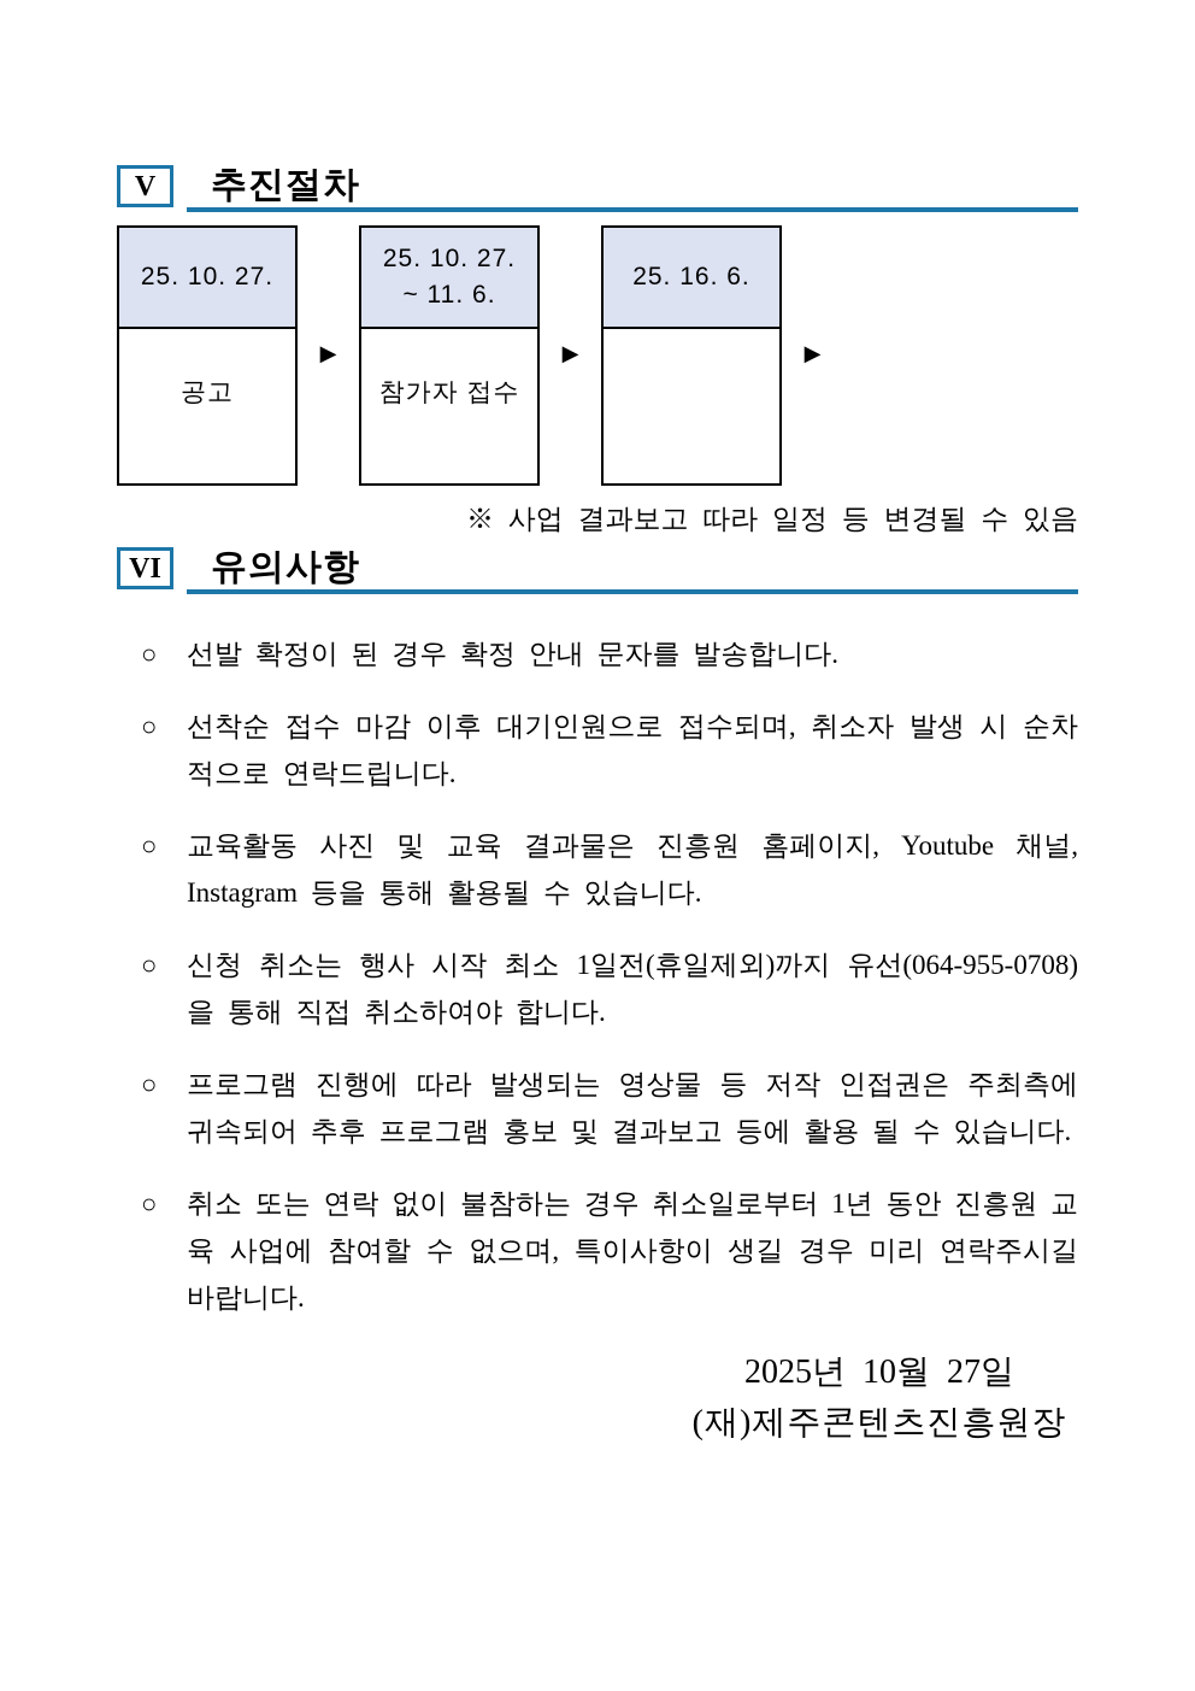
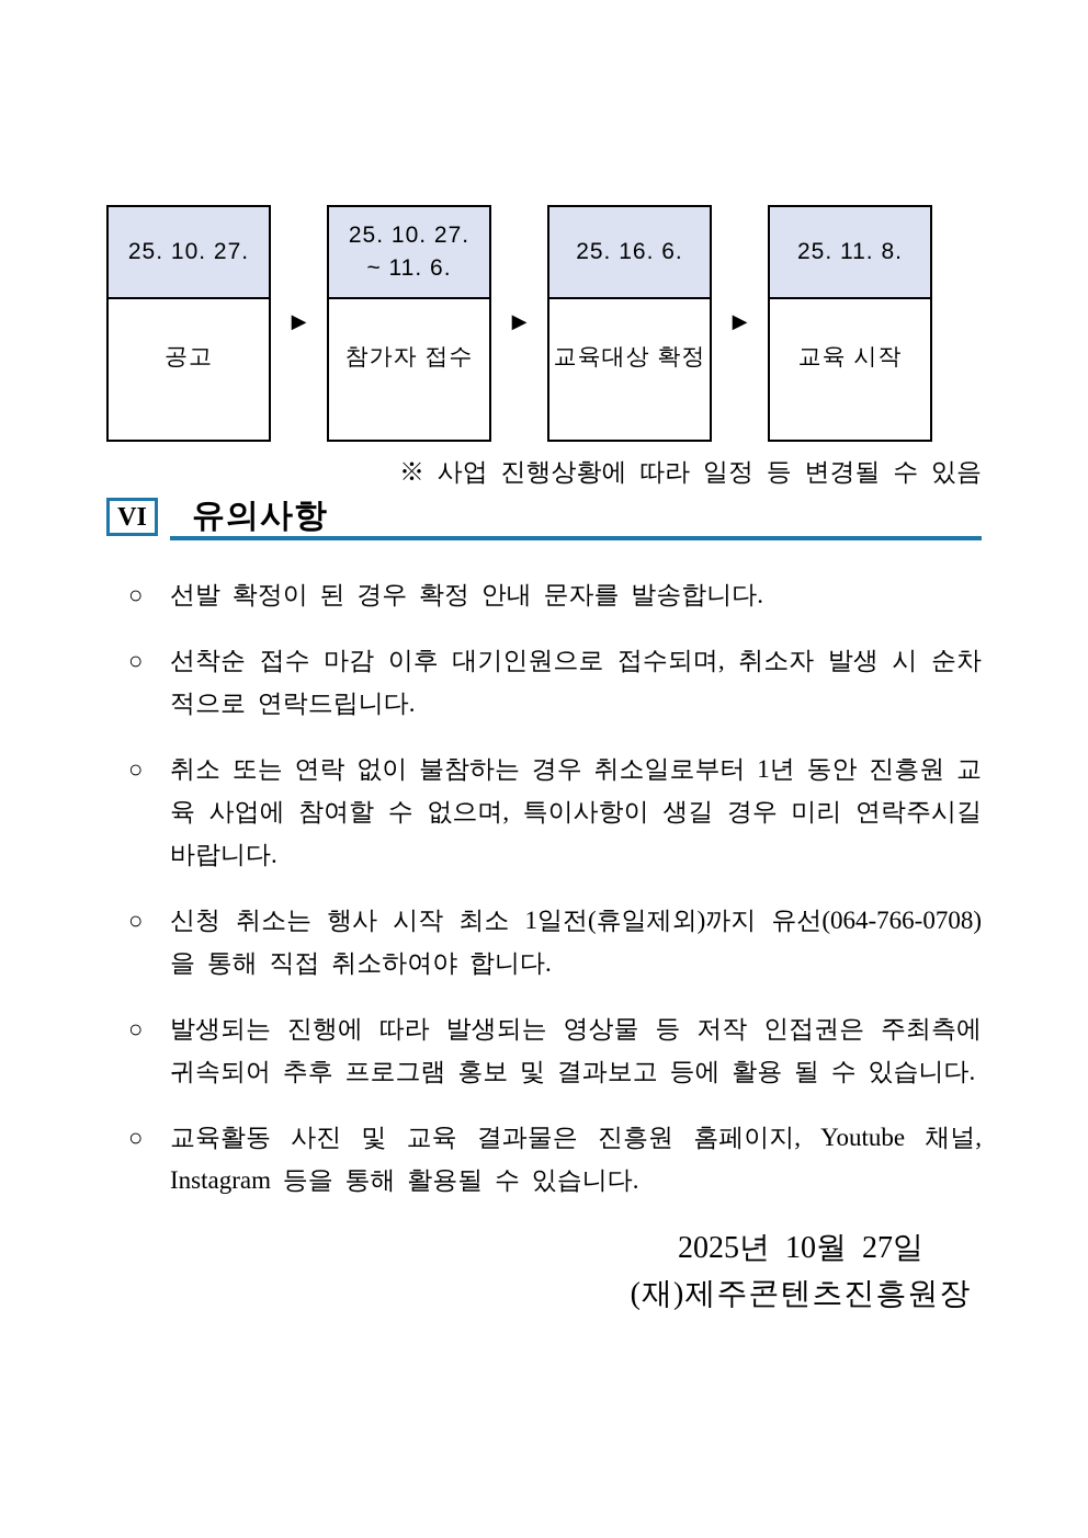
- V
- 추진절차
  25. 10. 27.
  공고
  ▶
  25. 10. 27.
  ~ 11. 6.
  참가자 접수
  ▶
  25. 16. 6.
+ 교육대상 확정
  ▶
+ 25. 11. 8.
+ 교육 시작
- ※ 사업 결과보고 따라 일정 등 변경될 수 있음
+ ※ 사업 진행상황에 따라 일정 등 변경될 수 있음
  VI
  유의사항
  ○
  선발 확정이 된 경우 확정 안내 문자를 발송합니다.
  ○
  선착순 접수 마감 이후 대기인원으로 접수되며, 취소자 발생 시 순차적으로 연락드립니다.
  ○
- 교육활동 사진 및 교육 결과물은 진흥원 홈페이지, Youtube 채널, Instagram 등을 통해 활용될 수 있습니다.
+ 취소 또는 연락 없이 불참하는 경우 취소일로부터 1년 동안 진흥원 교육 사업에 참여할 수 없으며, 특이사항이 생길 경우 미리 연락주시길 바랍니다.
  ○
- 신청 취소는 행사 시작 최소 1일전(휴일제외)까지 유선(064-955-0708)을 통해 직접 취소하여야 합니다.
+ 신청 취소는 행사 시작 최소 1일전(휴일제외)까지 유선(064-766-0708)을 통해 직접 취소하여야 합니다.
  ○
- 프로그램 진행에 따라 발생되는 영상물 등 저작 인접권은 주최측에 귀속되어 추후 프로그램 홍보 및 결과보고 등에 활용 될 수 있습니다.
+ 발생되는 진행에 따라 발생되는 영상물 등 저작 인접권은 주최측에 귀속되어 추후 프로그램 홍보 및 결과보고 등에 활용 될 수 있습니다.
  ○
- 취소 또는 연락 없이 불참하는 경우 취소일로부터 1년 동안 진흥원 교육 사업에 참여할 수 없으며, 특이사항이 생길 경우 미리 연락주시길 바랍니다.
+ 교육활동 사진 및 교육 결과물은 진흥원 홈페이지, Youtube 채널, Instagram 등을 통해 활용될 수 있습니다.
  2025년 10월 27일
  (재)제주콘텐츠진흥원장
